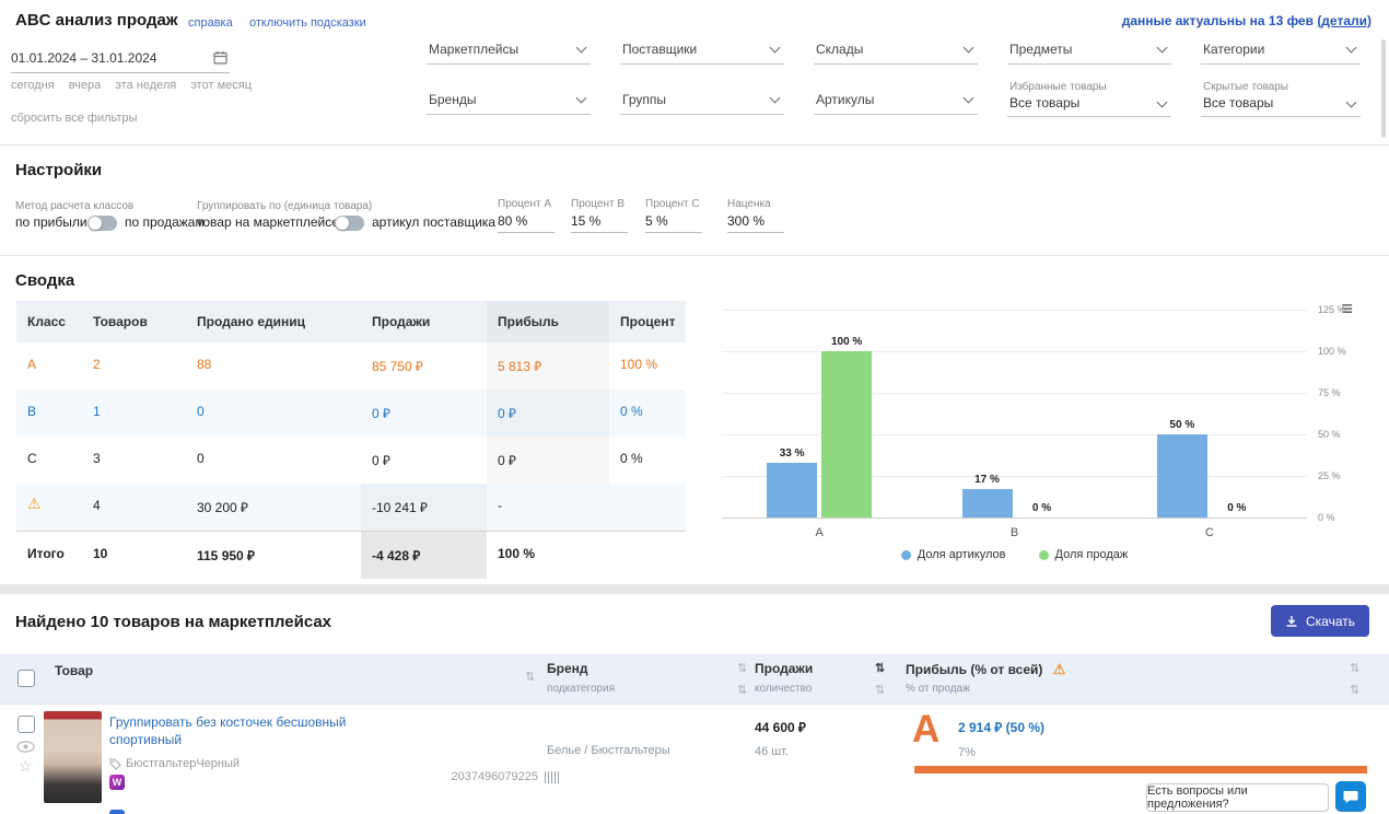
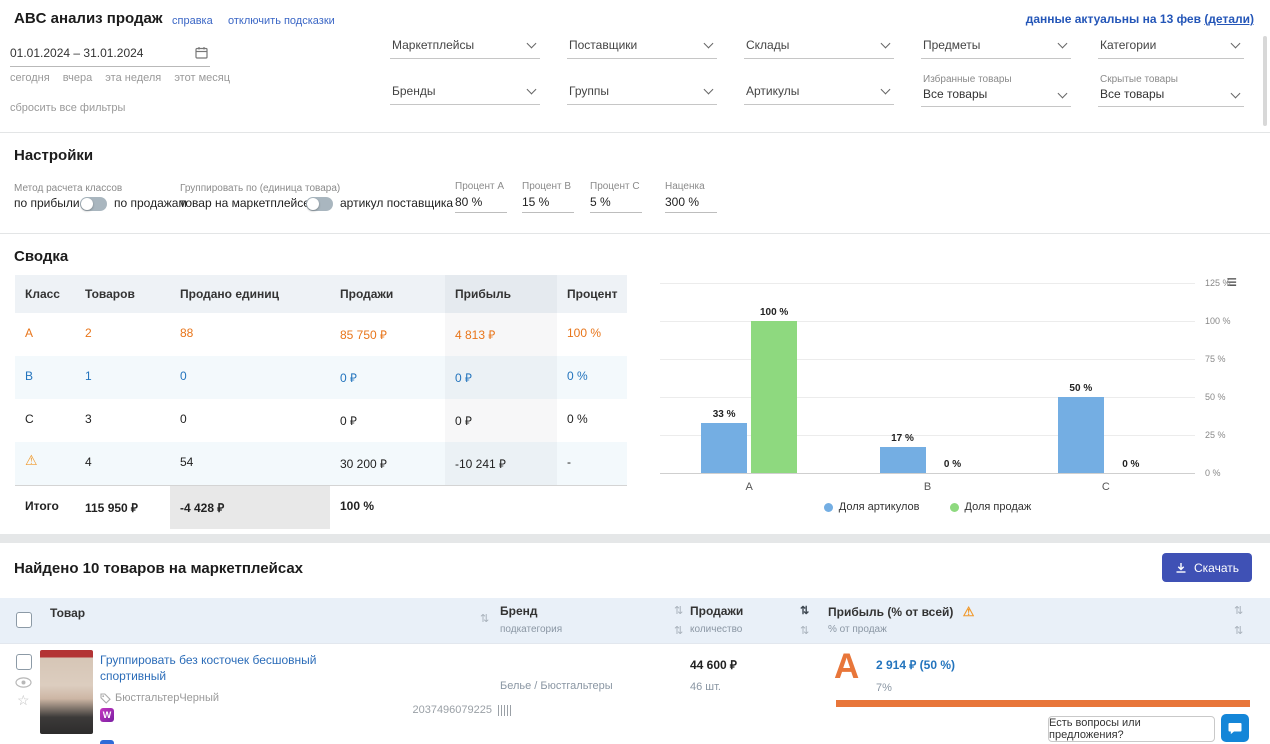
  ABC анализ продаж
  справка
  отключить подсказки
  данные актуальны на 13 фев (детали)
  01.01.2024 – 31.01.2024
  сегодня вчера эта неделя этот месяц
  сбросить все фильтры
  Маркетплейсы
  Поставщики
  Склады
  Предметы
  Категории
  Бренды
  Группы
  Артикулы
  Избранные товары
  Все товары
  Скрытые товары
  Все товары
  Настройки
  Метод расчета классов
  по прибыли
  по продажам
  Группировать по (единица товара)
  товар на маркетплейс
  артикул поставщика
  Процент A
  80 %
  Процент B
  15 %
  Процент C
  5 %
  Наценка
  300 %
  Сводка
  Класс
  Товаров
  Продано единиц
  Продажи
  Прибыль
  Процент
  A
  2
  88
  85 750 ₽
- 5 813 ₽
+ 4 813 ₽
  100 %
  B
  1
  0
  0 ₽
  0 ₽
  0 %
  C
  3
  0
  0 ₽
  0 ₽
  0 %
  ⚠
  4
+ 54
  30 200 ₽
  -10 241 ₽
  -
  Итого
- 10
  115 950 ₽
  -4 428 ₽
  100 %
  ≡
  0 %
  25 %
  50 %
  75 %
  100 %
  125 %
  A
  33 %
  100 %
  B
  17 %
  0 %
  C
  50 %
  0 %
  Доля артикулов
  Доля продаж
  Найдено 10 товаров на маркетплейсах
  Скачать
  Товар
  ⇅
  Бренд
  ⇅
  подкатегория
  ⇅
  Продажи
  ⇅
  количество
  ⇅
  Прибыль (% от всей) ⚠
  % от продаж
  ⇅
  ⇅
  ☆
  Группировать без косточек бесшовный спортивный
  БюстгальтерЧерный
  W
  2037496079225
  Белье / Бюстгальтеры
  44 600 ₽
  46 шт.
  A
  2 914 ₽ (50 %)
  7%
  Есть вопросы или предложения?
